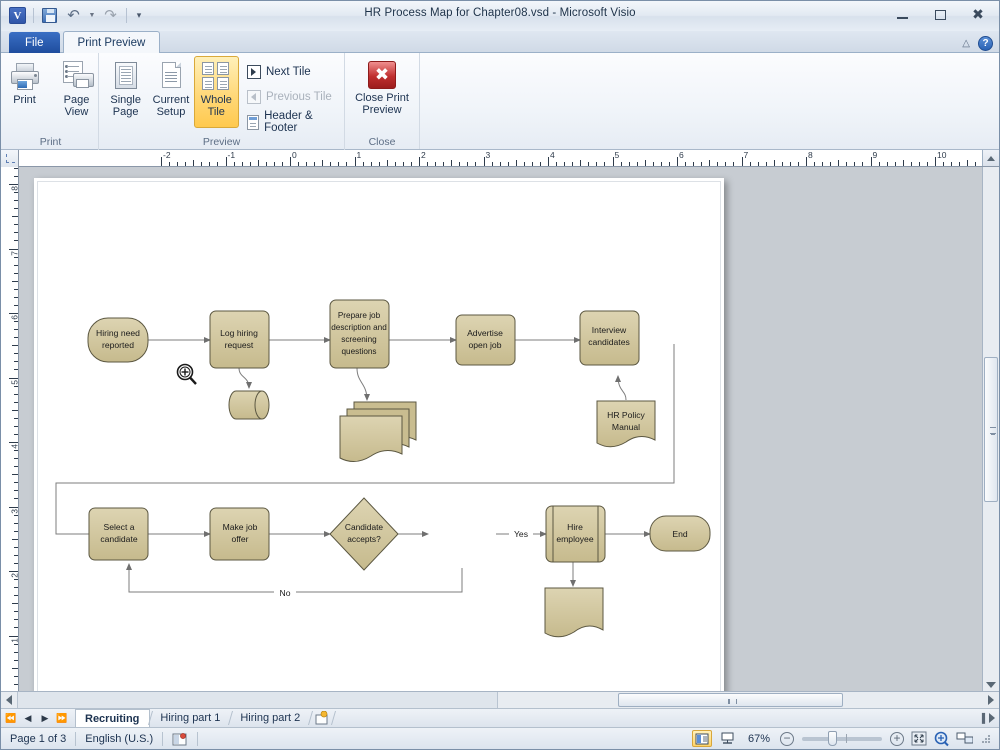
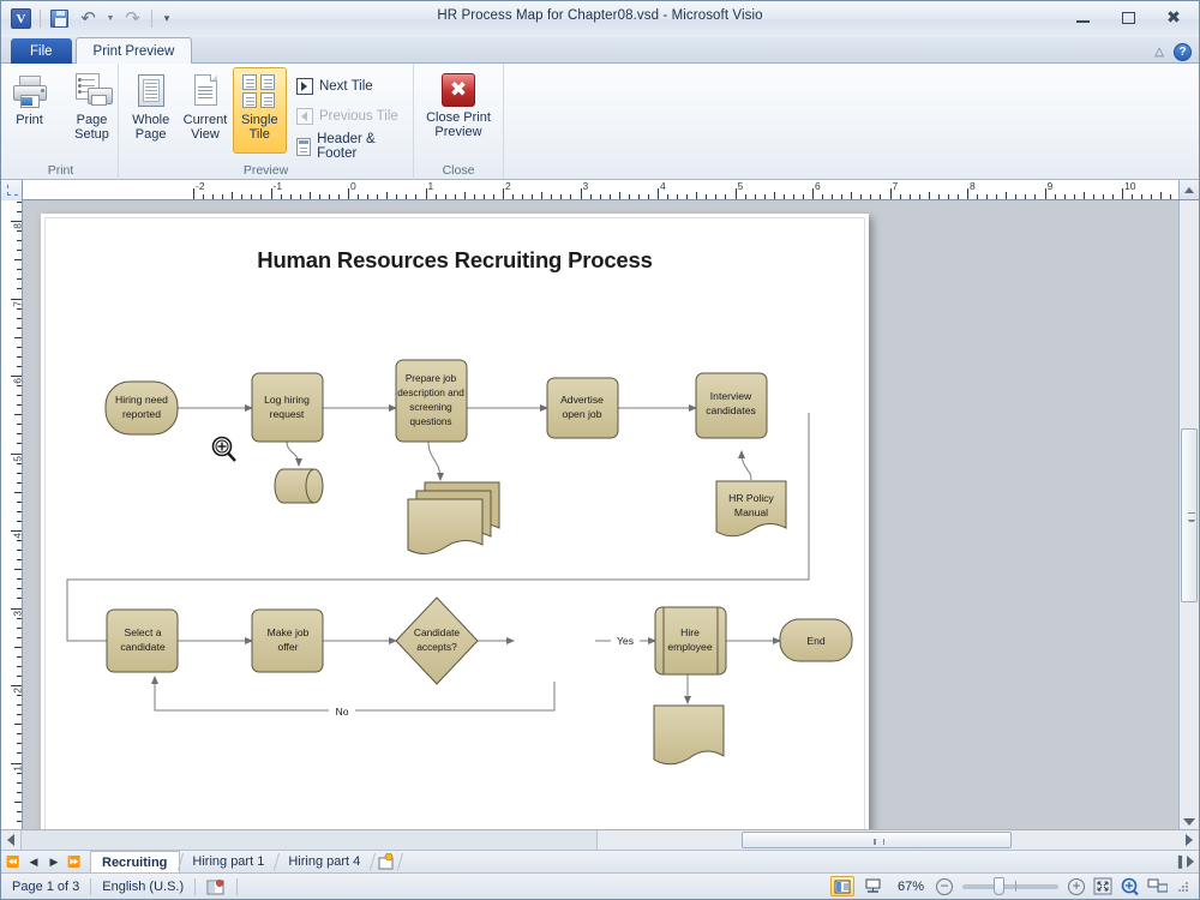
  V
  ↶
  ↷
  ▾
  HR Process Map for Chapter08.vsd - Microsoft Visio
  ✖
  File
  Print Preview
  △
  ?
  Print
  Page
- View
+ Setup
  Print
- Single
+ Whole
  Page
  Current
- Setup
+ View
- Whole
+ Single
  Tile
  Next Tile
  Previous Tile
  Header & Footer
  Preview
  ✖
  Close Print
  Preview
  Close
  -2
  -1
  0
  1
  2
  3
  4
  5
  6
  7
  8
  9
  10
+ Human Resources Recruiting Process
  Hiring need
  reported
  Log hiring
  request
  Prepare job
  description and
  screening
  questions
  Advertise
  open job
  Interview
  candidates
  HR Policy
  Manual
  Select a
  candidate
  Make job
  offer
  Candidate
  accepts?
  Hire
  employee
  End
  Yes
  No
  ⏪
  ◀
  ▶
  ⏩
  Recruiting
  Hiring part 1
- Hiring part 2
+ Hiring part 4
  ▐
  Page 1 of 3
  English (U.S.)
  67%
  −
  +
